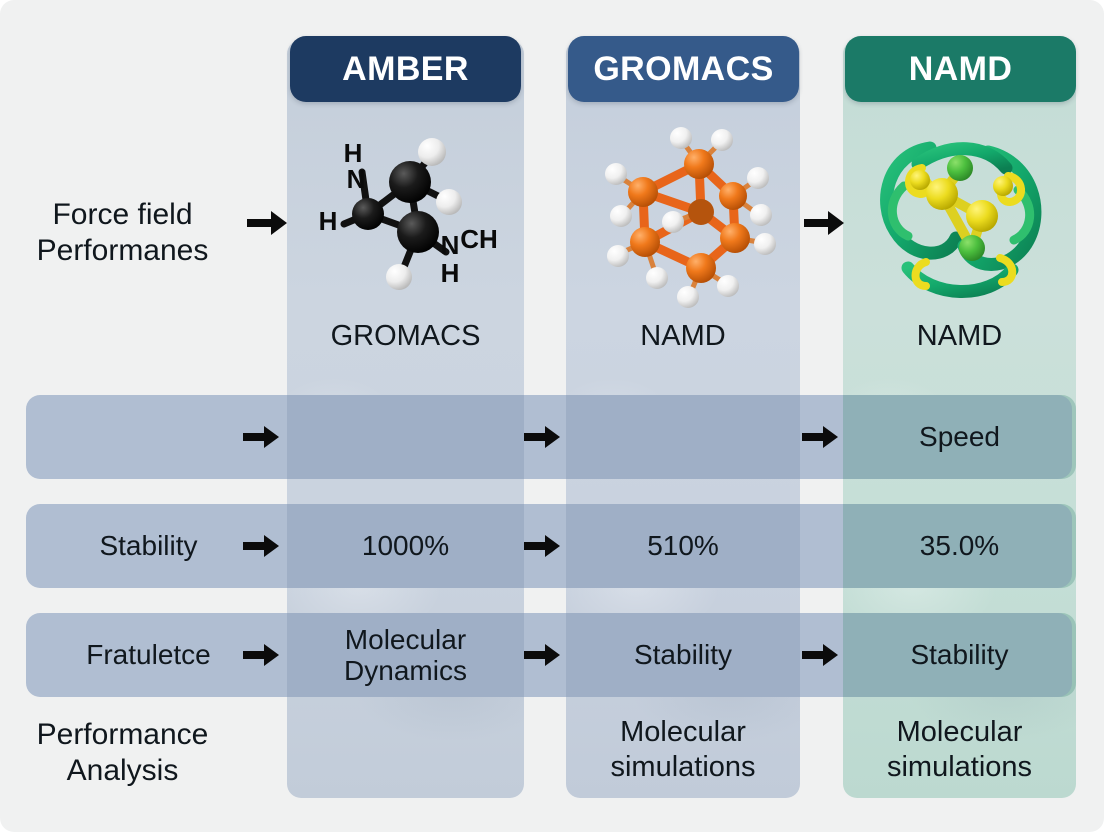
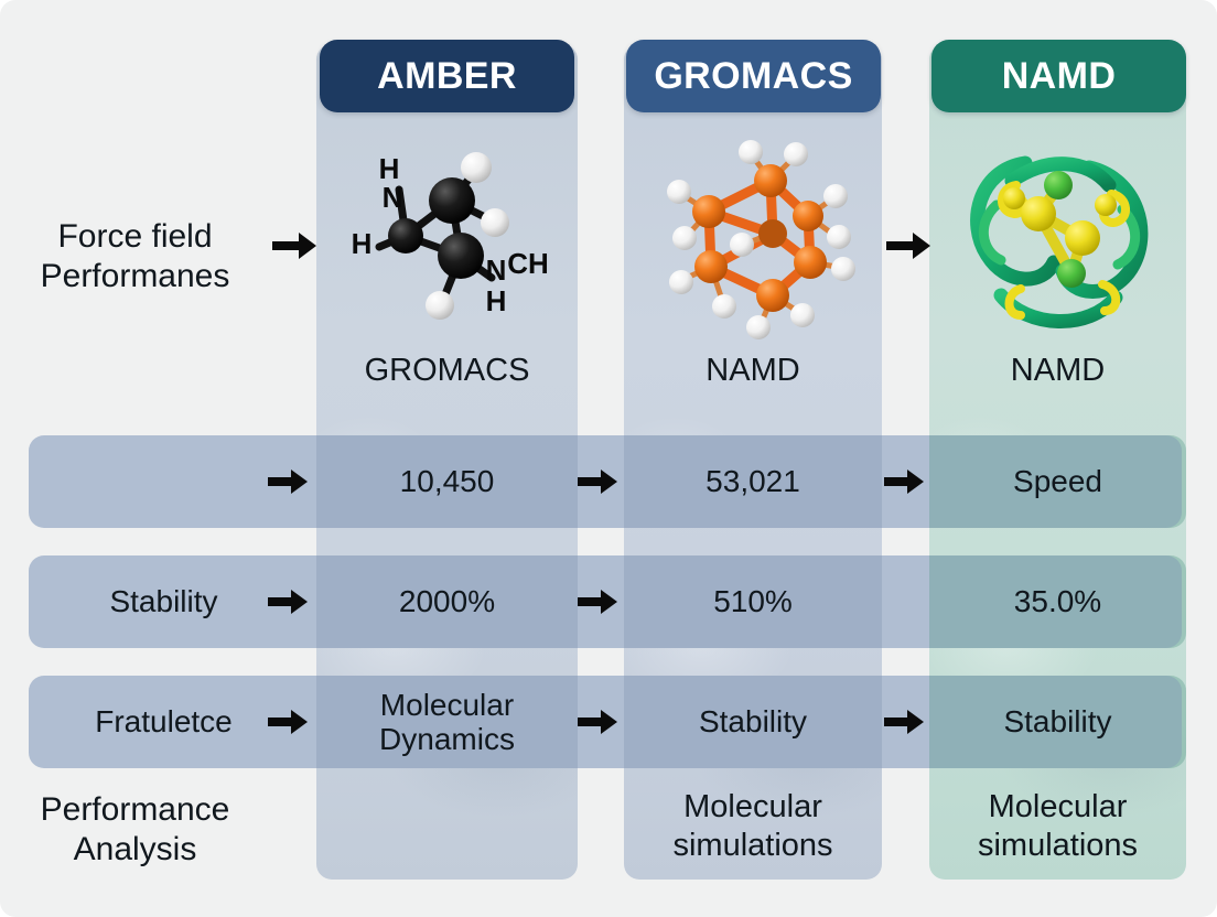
  AMBER
  GROMACS
  NAMD
  H
  N
  H
  N
  CH
  H
  GROMACS
  NAMD
  NAMD
  Force field
  Performanes
+ 10,450
+ 53,021
  Speed
  Stability
- 1000%
+ 2000%
  510%
  35.0%
  Fratuletce
  Molecular
  Dynamics
  Stability
  Stability
  Performance
  Analysis
  Molecular
  simulations
  Molecular
  simulations
